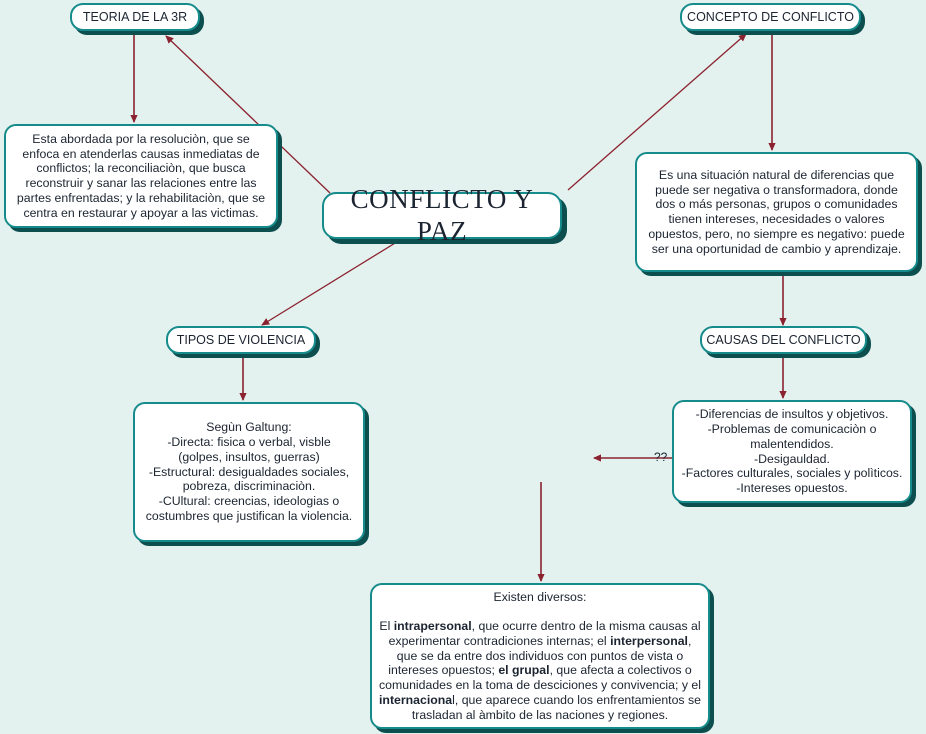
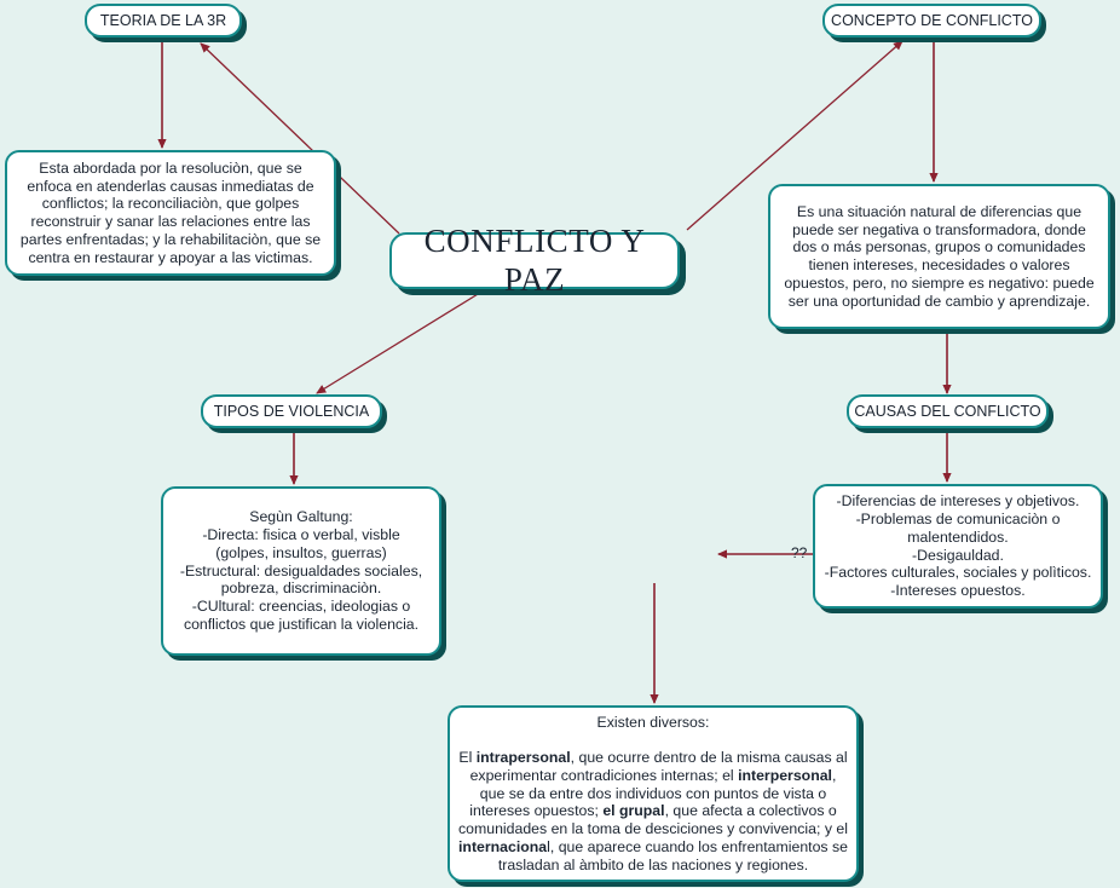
  TEORIA DE LA 3R
- Esta abordada por la resoluciòn, que se enfoca en atenderlas causas inmediatas de conflictos; la reconciliaciòn, que busca reconstruir y sanar las relaciones entre las partes enfrentadas; y la rehabilitaciòn, que se centra en restaurar y apoyar a las victimas.
+ Esta abordada por la resoluciòn, que se enfoca en atenderlas causas inmediatas de conflictos; la reconciliaciòn, que golpes reconstruir y sanar las relaciones entre las partes enfrentadas; y la rehabilitaciòn, que se centra en restaurar y apoyar a las victimas.
  CONCEPTO DE CONFLICTO
  Es una situación natural de diferencias que puede ser negativa o transformadora, donde dos o más personas, grupos o comunidades tienen intereses, necesidades o valores opuestos, pero, no siempre es negativo: puede ser una oportunidad de cambio y aprendizaje.
  CONFLICTO Y PAZ
  TIPOS DE VIOLENCIA
  Segùn Galtung:
  -Directa: fisica o verbal, visble
  (golpes, insultos, guerras)
  -Estructural: desigualdades sociales,
  pobreza, discriminaciòn.
  -CUltural: creencias, ideologias o
- costumbres que justifican la violencia.
+ conflictos que justifican la violencia.
  CAUSAS DEL CONFLICTO
- -Diferencias de insultos y objetivos.
+ -Diferencias de intereses y objetivos.
  -Problemas de comunicaciòn o
  malentendidos.
  -Desigauldad.
  -Factores culturales, sociales y polìticos.
  -Intereses opuestos.
  ??
  Existen diversos:
  El intrapersonal, que ocurre dentro de la misma causas al experimentar contradiciones internas; el interpersonal, que se da entre dos individuos con puntos de vista o intereses opuestos; el grupal, que afecta a colectivos o comunidades en la toma de desciciones y convivencia; y el internacional, que aparece cuando los enfrentamientos se trasladan al àmbito de las naciones y regiones.
